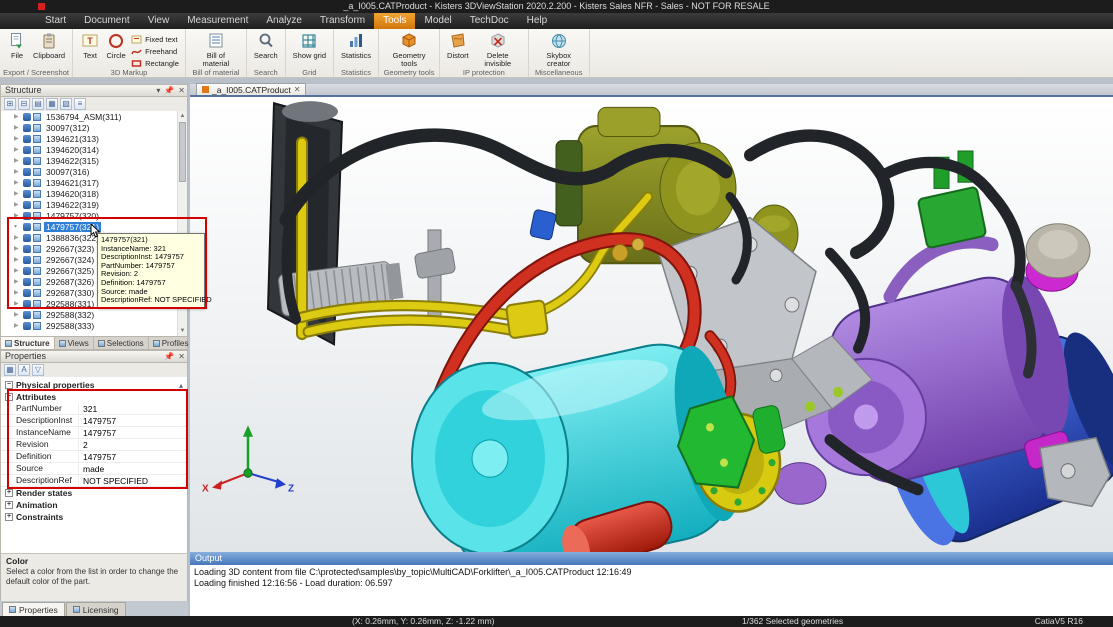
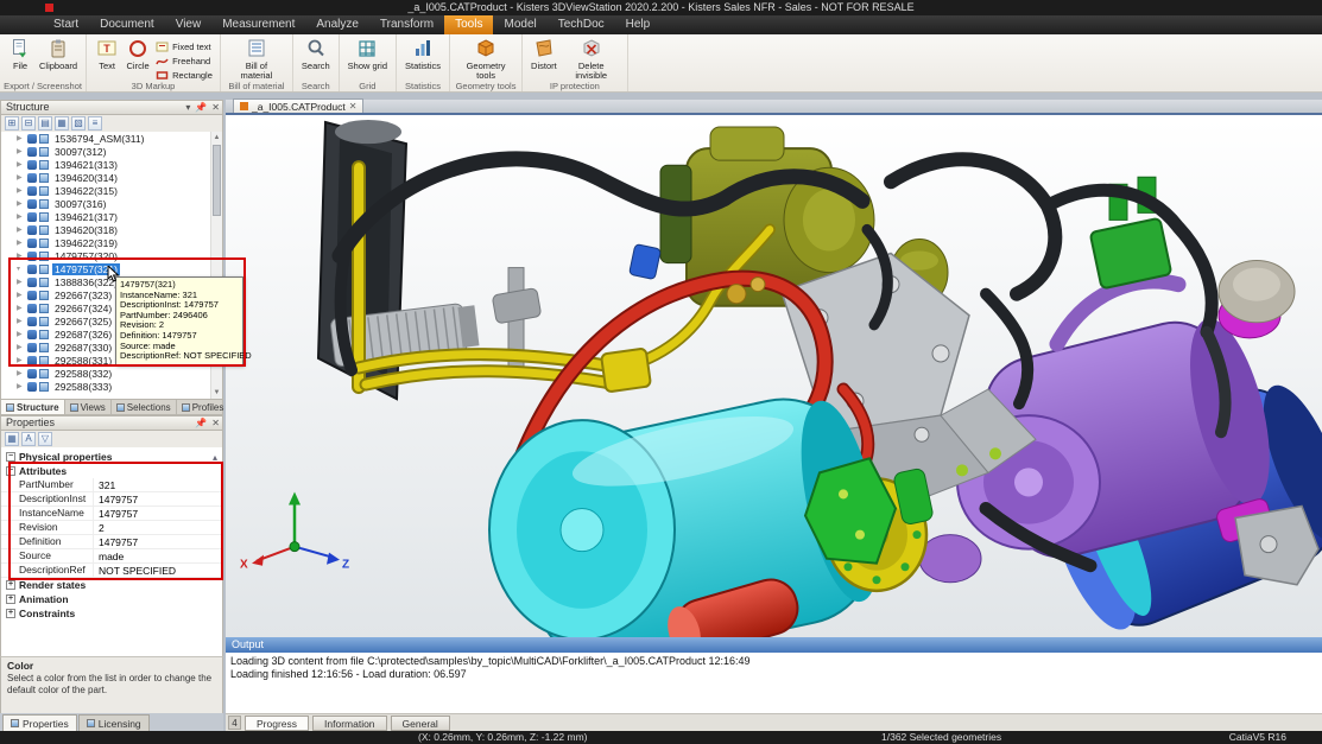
  _a_I005.CATProduct - Kisters 3DViewStation 2020.2.200 - Kisters Sales NFR - Sales - NOT FOR RESALE
  Start
  Document
  View
  Measurement
  Analyze
  Transform
  Tools
  Model
  TechDoc
  Help
  File
  Clipboard
  Export / Screenshot
  T
  Text
  Circle
  Fixed text
  Freehand
  Rectangle
  3D Markup
  Bill of material
  Bill of material
  Search
  Search
  Show grid
  Grid
  Statistics
  Statistics
  Geometry tools
  Geometry tools
  Distort
  Delete invisible
  IP protection
- Skybox creator
- Miscellaneous
  Structure
  ▾
  📌
  ✕
  ⊞
  ⊟
  ▤
  ▦
  ▧
  ≡
  1536794_ASM(311)
  30097(312)
  1394621(313)
  1394620(314)
  1394622(315)
  30097(316)
  1394621(317)
  1394620(318)
  1394622(319)
  1479757(320)
  1479757(32)
  1388836(322
  292667(323)
  292667(324)
  292667(325)
  292687(326)
  292687(330)
  292588(331)
  292588(332)
  292588(333)
  Structure
  Views
  Selections
  Profiles
  Properties
  📌
  ✕
  ▦
  A
  ▽
  Physical properties
  ▴
  Attributes
  PartNumber
  321
  DescriptionInst
  1479757
  InstanceName
  1479757
  Revision
  2
  Definition
  1479757
  Source
  made
  DescriptionRef
  NOT SPECIFIED
  Render states
  Animation
  Constraints
  Color
  Select a color from the list in order to change the default color of the part.
  Properties
  Licensing
  _a_I005.CATProduct
  ✕
  X
  Z
  Output
  Loading 3D content from file C:\protected\samples\by_topic\MultiCAD\Forklifter\_a_I005.CATProduct 12:16:49
  Loading finished 12:16:56 - Load duration: 06.597
+ 4
+ Progress
+ Information
+ General
  (X: 0.26mm, Y: 0.26mm, Z: -1.22 mm)
  1/362 Selected geometries
  CatiaV5 R16
  1479757(321)
  InstanceName: 321
  DescriptionInst: 1479757
- PartNumber: 1479757
+ PartNumber: 2496406
  Revision: 2
  Definition: 1479757
  Source: made
  DescriptionRef: NOT SPECIFID
